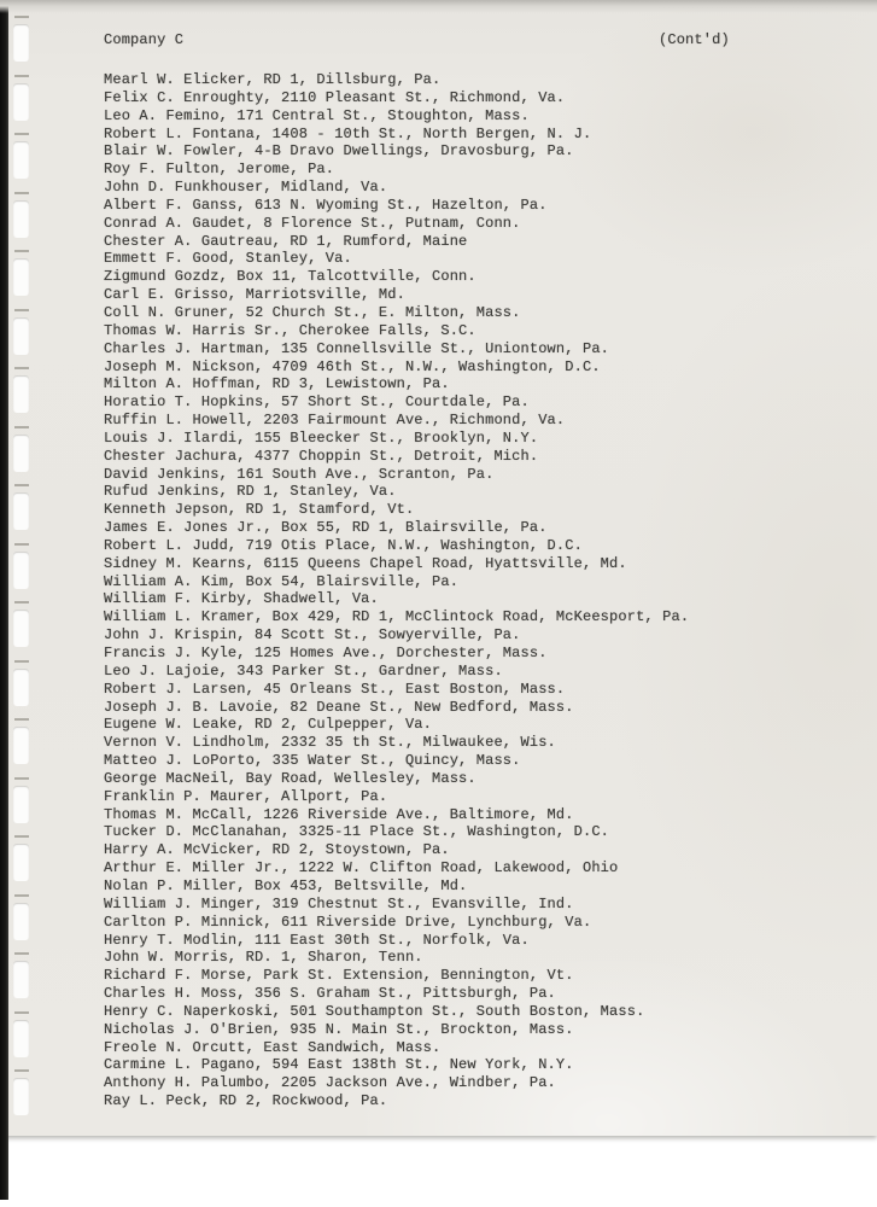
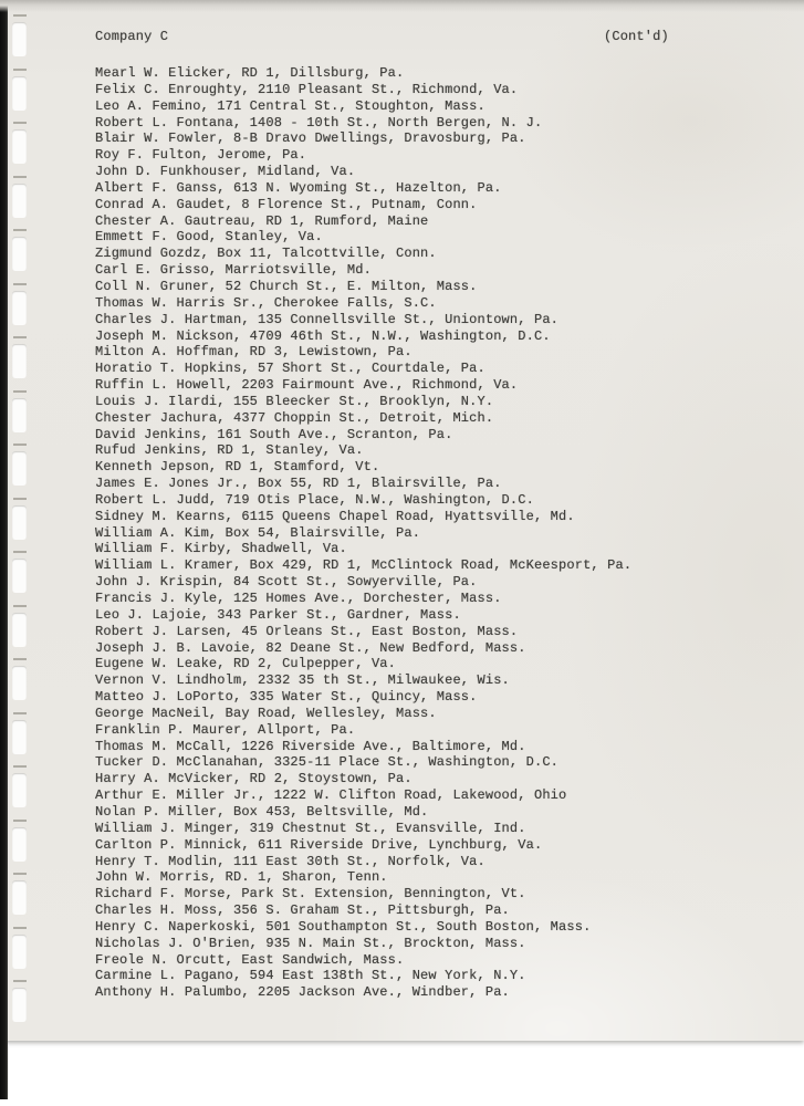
  Company C
  (Cont'd)
  Mearl W. Elicker, RD 1, Dillsburg, Pa.
  Felix C. Enroughty, 2110 Pleasant St., Richmond, Va.
  Leo A. Femino, 171 Central St., Stoughton, Mass.
  Robert L. Fontana, 1408 - 10th St., North Bergen, N. J.
- Blair W. Fowler, 4-B Dravo Dwellings, Dravosburg, Pa.
+ Blair W. Fowler, 8-B Dravo Dwellings, Dravosburg, Pa.
  Roy F. Fulton, Jerome, Pa.
  John D. Funkhouser, Midland, Va.
  Albert F. Ganss, 613 N. Wyoming St., Hazelton, Pa.
  Conrad A. Gaudet, 8 Florence St., Putnam, Conn.
  Chester A. Gautreau, RD 1, Rumford, Maine
  Emmett F. Good, Stanley, Va.
  Zigmund Gozdz, Box 11, Talcottville, Conn.
  Carl E. Grisso, Marriotsville, Md.
  Coll N. Gruner, 52 Church St., E. Milton, Mass.
  Thomas W. Harris Sr., Cherokee Falls, S.C.
  Charles J. Hartman, 135 Connellsville St., Uniontown, Pa.
  Joseph M. Nickson, 4709 46th St., N.W., Washington, D.C.
  Milton A. Hoffman, RD 3, Lewistown, Pa.
  Horatio T. Hopkins, 57 Short St., Courtdale, Pa.
  Ruffin L. Howell, 2203 Fairmount Ave., Richmond, Va.
  Louis J. Ilardi, 155 Bleecker St., Brooklyn, N.Y.
  Chester Jachura, 4377 Choppin St., Detroit, Mich.
  David Jenkins, 161 South Ave., Scranton, Pa.
  Rufud Jenkins, RD 1, Stanley, Va.
  Kenneth Jepson, RD 1, Stamford, Vt.
  James E. Jones Jr., Box 55, RD 1, Blairsville, Pa.
  Robert L. Judd, 719 Otis Place, N.W., Washington, D.C.
  Sidney M. Kearns, 6115 Queens Chapel Road, Hyattsville, Md.
  William A. Kim, Box 54, Blairsville, Pa.
  William F. Kirby, Shadwell, Va.
  William L. Kramer, Box 429, RD 1, McClintock Road, McKeesport, Pa.
  John J. Krispin, 84 Scott St., Sowyerville, Pa.
  Francis J. Kyle, 125 Homes Ave., Dorchester, Mass.
  Leo J. Lajoie, 343 Parker St., Gardner, Mass.
  Robert J. Larsen, 45 Orleans St., East Boston, Mass.
  Joseph J. B. Lavoie, 82 Deane St., New Bedford, Mass.
  Eugene W. Leake, RD 2, Culpepper, Va.
  Vernon V. Lindholm, 2332 35 th St., Milwaukee, Wis.
  Matteo J. LoPorto, 335 Water St., Quincy, Mass.
  George MacNeil, Bay Road, Wellesley, Mass.
  Franklin P. Maurer, Allport, Pa.
  Thomas M. McCall, 1226 Riverside Ave., Baltimore, Md.
  Tucker D. McClanahan, 3325-11 Place St., Washington, D.C.
  Harry A. McVicker, RD 2, Stoystown, Pa.
  Arthur E. Miller Jr., 1222 W. Clifton Road, Lakewood, Ohio
  Nolan P. Miller, Box 453, Beltsville, Md.
  William J. Minger, 319 Chestnut St., Evansville, Ind.
  Carlton P. Minnick, 611 Riverside Drive, Lynchburg, Va.
  Henry T. Modlin, 111 East 30th St., Norfolk, Va.
  John W. Morris, RD. 1, Sharon, Tenn.
  Richard F. Morse, Park St. Extension, Bennington, Vt.
  Charles H. Moss, 356 S. Graham St., Pittsburgh, Pa.
  Henry C. Naperkoski, 501 Southampton St., South Boston, Mass.
  Nicholas J. O'Brien, 935 N. Main St., Brockton, Mass.
  Freole N. Orcutt, East Sandwich, Mass.
  Carmine L. Pagano, 594 East 138th St., New York, N.Y.
  Anthony H. Palumbo, 2205 Jackson Ave., Windber, Pa.
- Ray L. Peck, RD 2, Rockwood, Pa.
